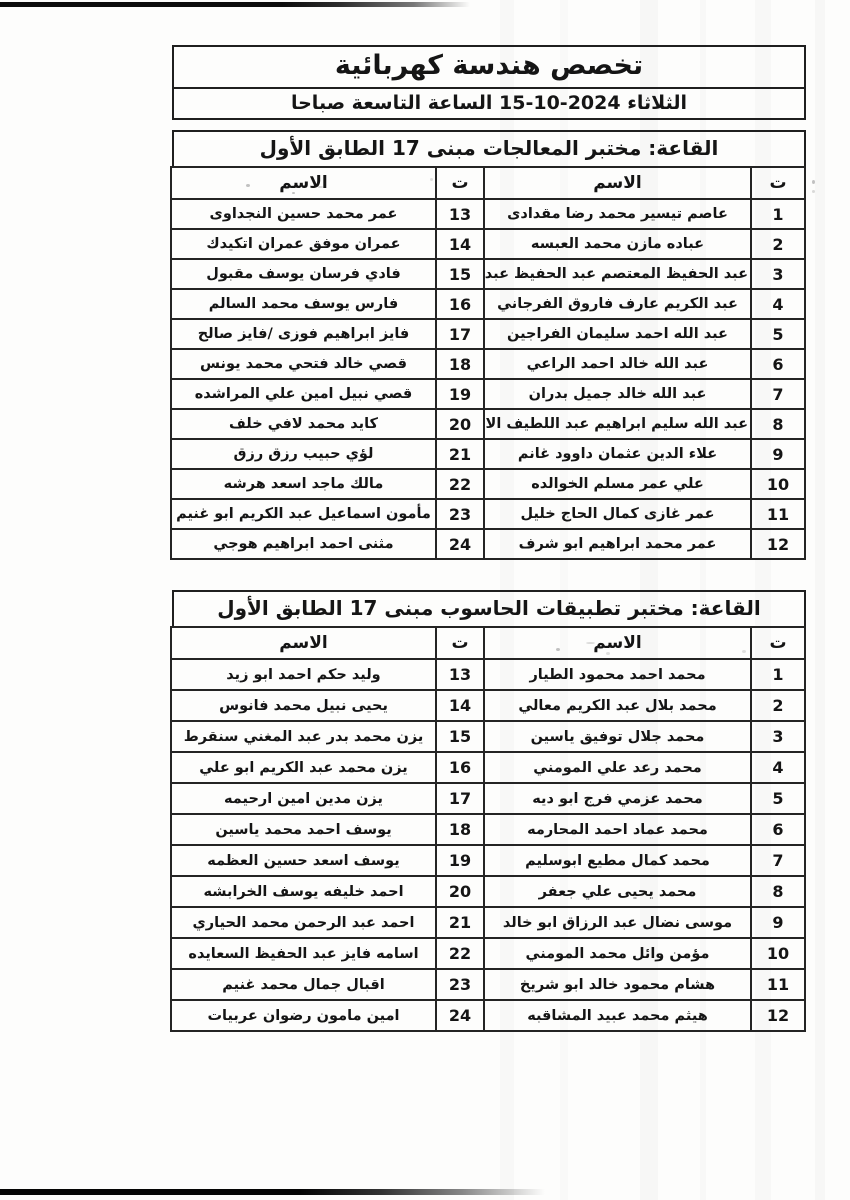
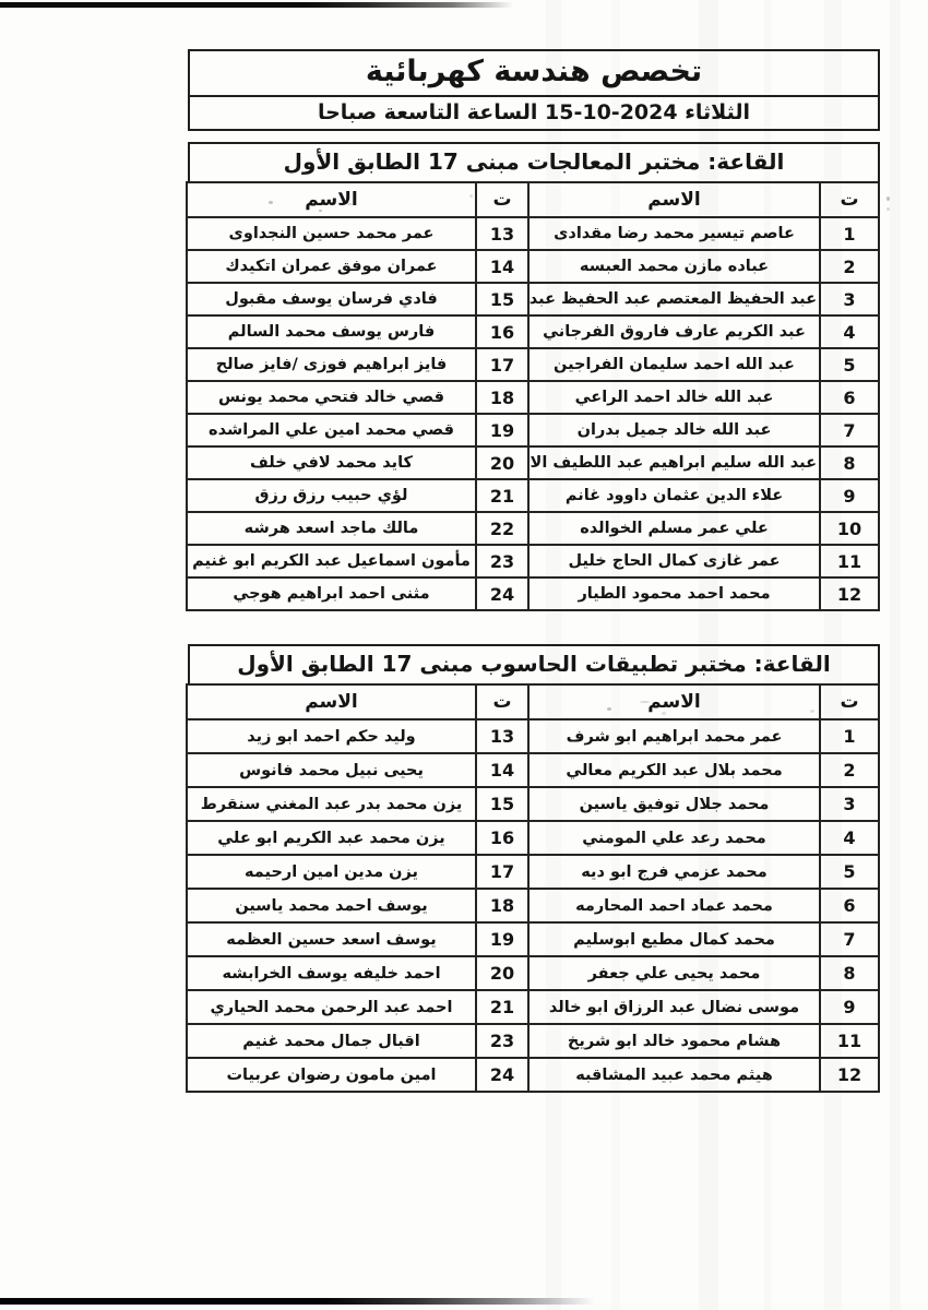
  تخصص هندسة كهربائية
  الثلاثاء 2024-10-15 الساعة التاسعة صباحا
  القاعة: مختبر المعالجات مبنى 17 الطابق الأول
  ت	الاسم	ت	الاسم
  1	عاصم تيسير محمد رضا مقدادى	13	عمر محمد حسين النجداوى
  2	عباده مازن محمد العبسه	14	عمران موفق عمران اتكيدك
  3	عبد الحفيظ المعتصم عبد الحفيظ عبد	15	فادي فرسان يوسف مقبول
  4	عبد الكريم عارف فاروق الفرجاني	16	فارس يوسف محمد السالم
  5	عبد الله احمد سليمان الفراجين	17	فايز ابراهيم فوزى /فايز صالح
  6	عبد الله خالد احمد الراعي	18	قصي خالد فتحي محمد يونس
- 7	عبد الله خالد جميل بدران	19	قصي نبيل امين علي المراشده
+ 7	عبد الله خالد جميل بدران	19	قصي محمد امين علي المراشده
  8	عبد الله سليم ابراهيم عبد اللطيف الا	20	كايد محمد لافي خلف
  9	علاء الدين عثمان داوود غانم	21	لؤي حبيب رزق رزق
  10	علي عمر مسلم الخوالده	22	مالك ماجد اسعد هرشه
  11	عمر غازى كمال الحاج خليل	23	مأمون اسماعيل عبد الكريم ابو غنيم
- 12	عمر محمد ابراهيم ابو شرف	24	مثنى احمد ابراهيم هوجي
+ 12	محمد احمد محمود الطيار	24	مثنى احمد ابراهيم هوجي
  القاعة: مختبر تطبيقات الحاسوب مبنى 17 الطابق الأول
  ت	الاسم	ت	الاسم
- 1	محمد احمد محمود الطيار	13	وليد حكم احمد ابو زيد
+ 1	عمر محمد ابراهيم ابو شرف	13	وليد حكم احمد ابو زيد
  2	محمد بلال عبد الكريم معالي	14	يحيى نبيل محمد فانوس
  3	محمد جلال توفيق ياسين	15	يزن محمد بدر عبد المغني سنقرط
  4	محمد رعد علي المومني	16	يزن محمد عبد الكريم ابو علي
  5	محمد عزمي فرج ابو ديه	17	يزن مدين امين ارحيمه
  6	محمد عماد احمد المحارمه	18	يوسف احمد محمد ياسين
  7	محمد كمال مطيع ابوسليم	19	يوسف اسعد حسين العظمه
  8	محمد يحيى علي جعفر	20	احمد خليفه يوسف الخرابشه
  9	موسى نضال عبد الرزاق ابو خالد	21	احمد عبد الرحمن محمد الحياري
- 10	مؤمن وائل محمد المومني	22	اسامه فايز عبد الحفيظ السعايده
  11	هشام محمود خالد ابو شريخ	23	اقبال جمال محمد غنيم
  12	هيثم محمد عبيد المشاقبه	24	امين مامون رضوان عربيات
